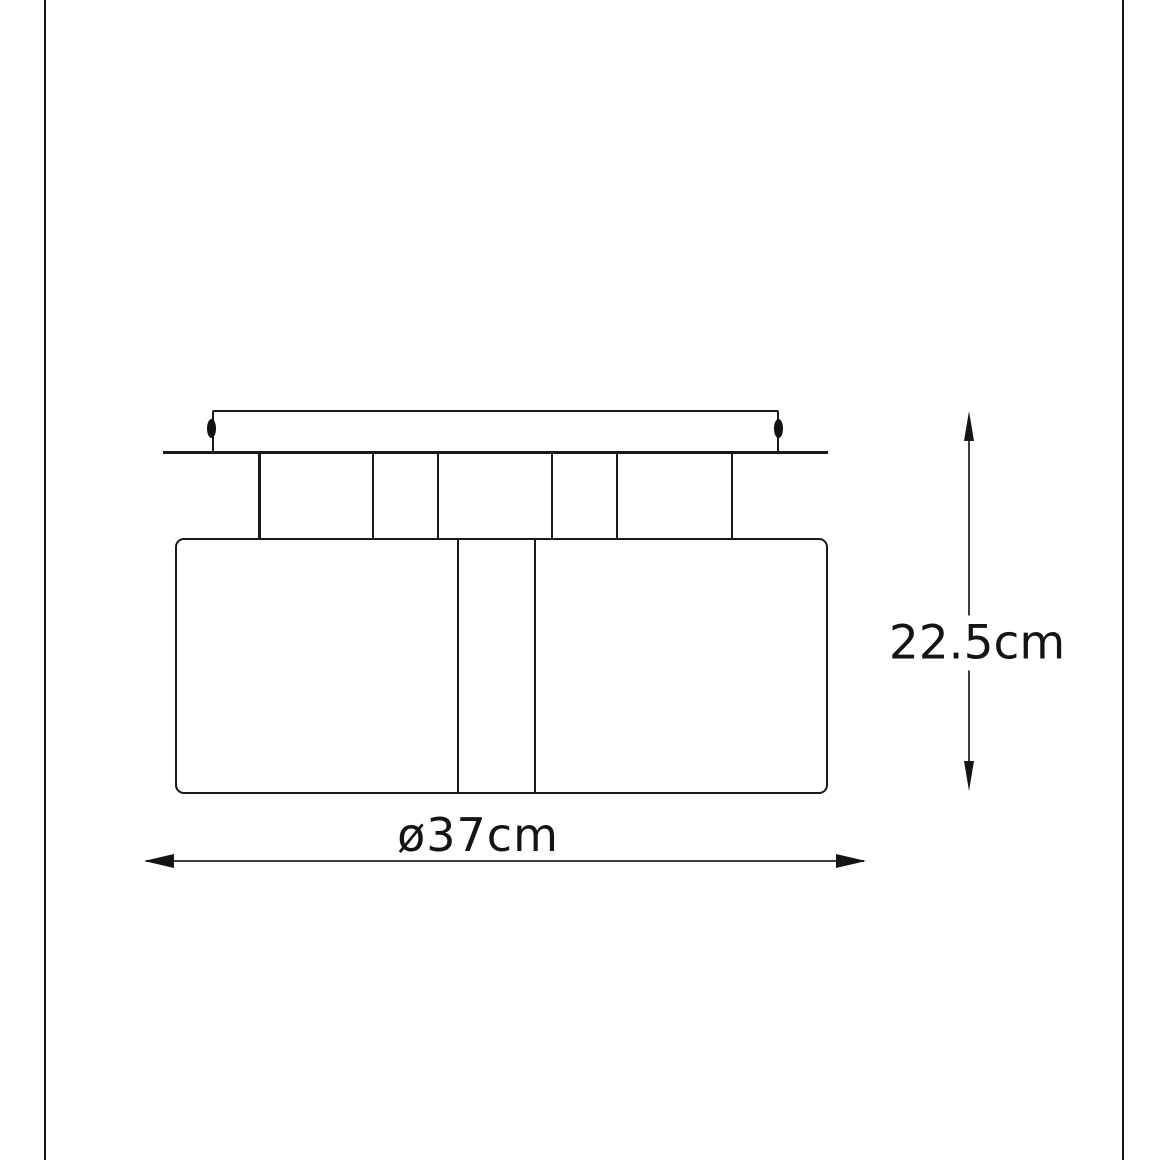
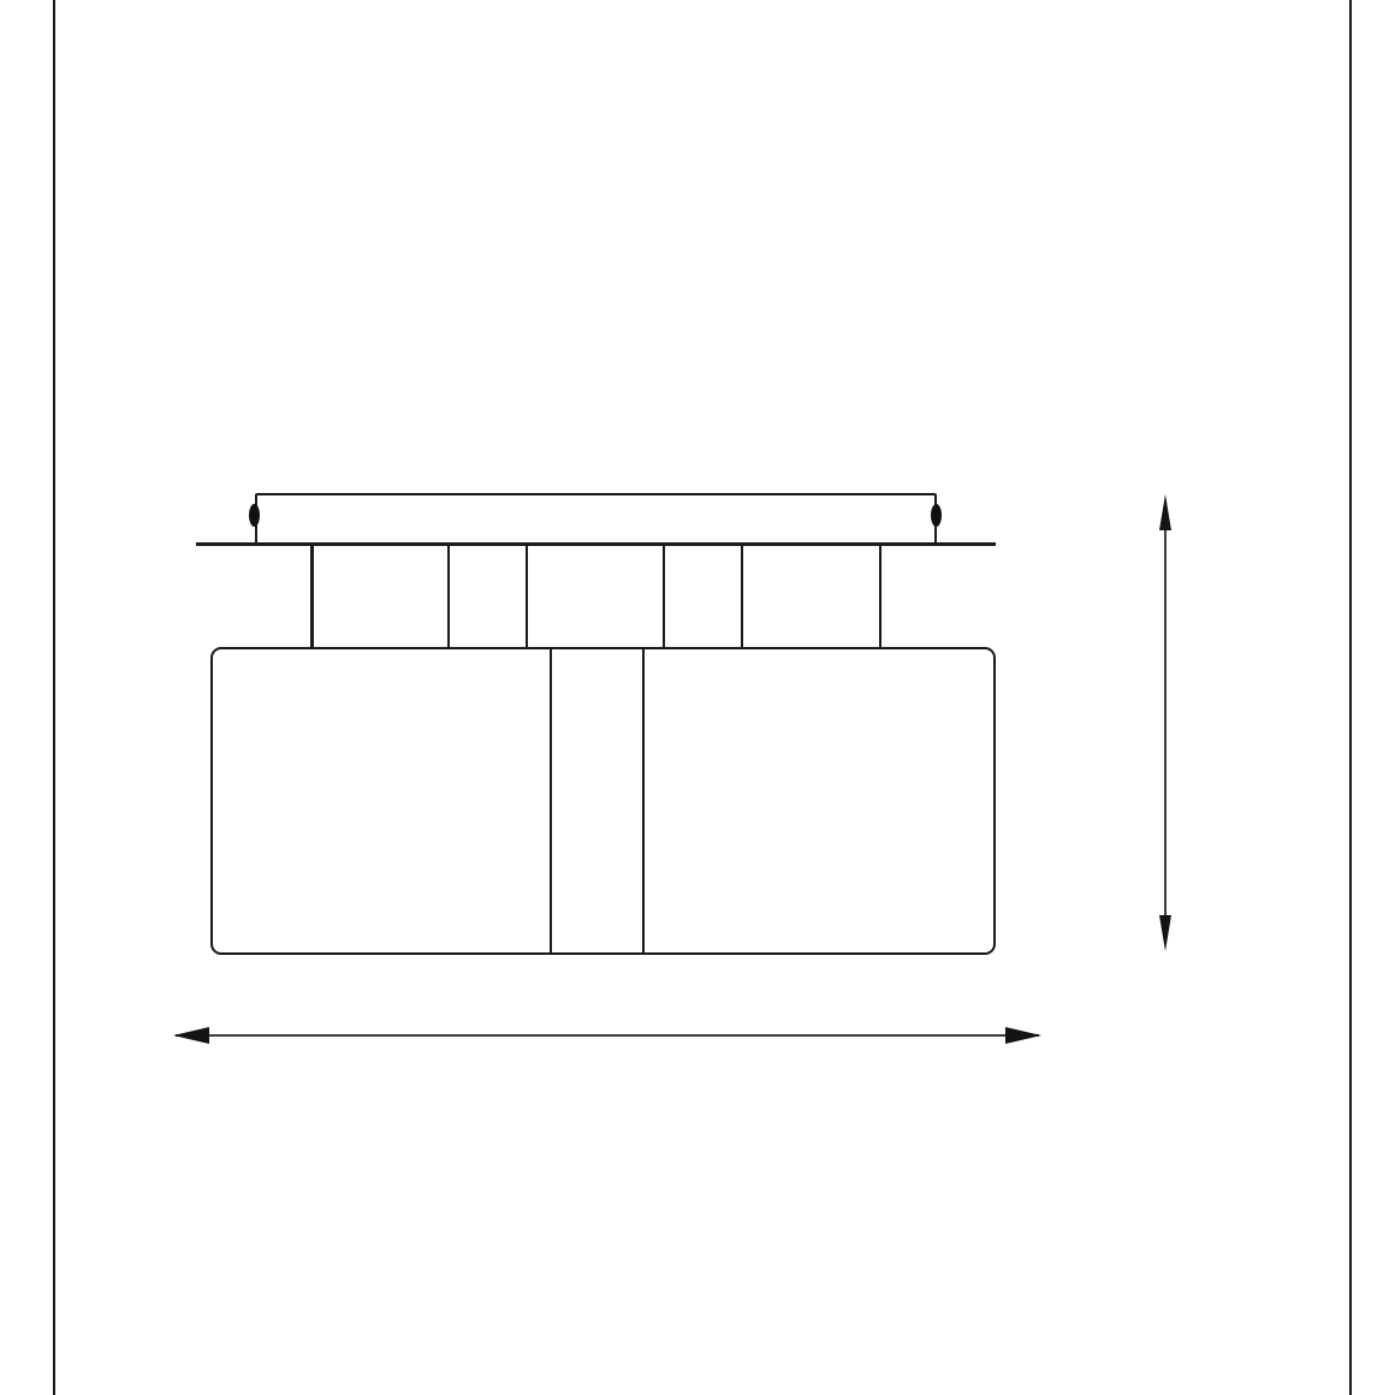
- 22.5cm
- ø37cm
